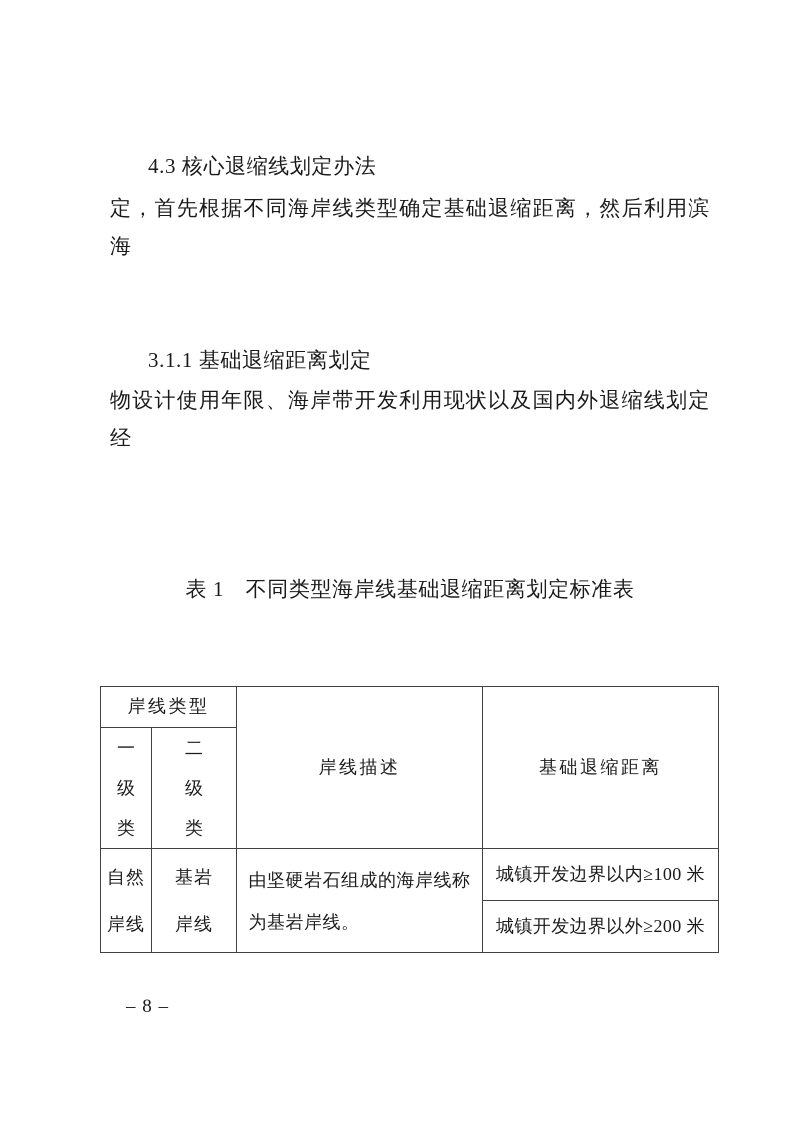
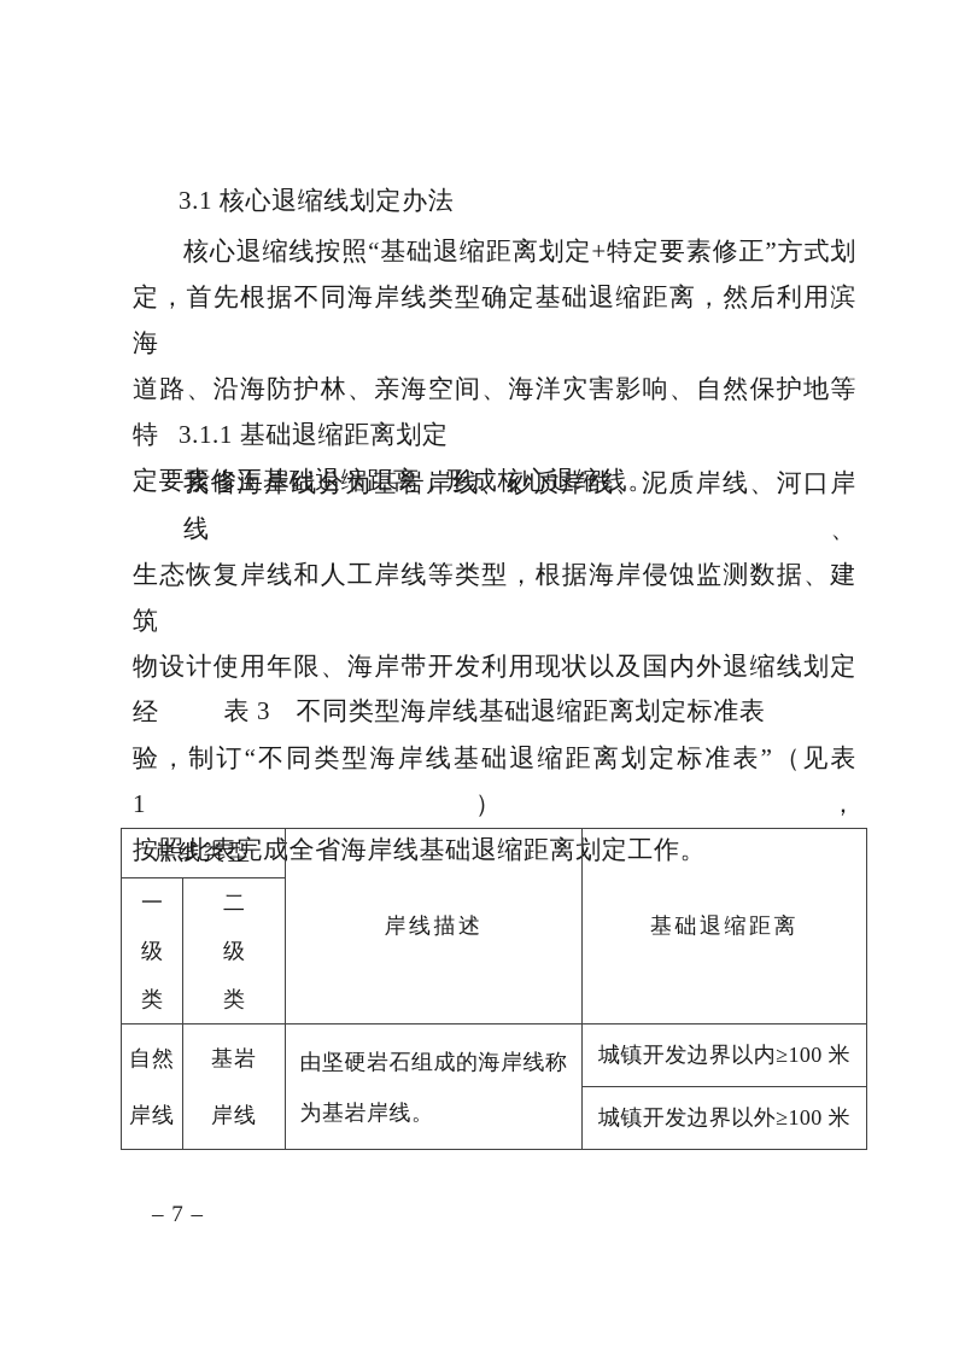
- 4.3 核心退缩线划定办法
+ 3.1 核心退缩线划定办法
+ 核心退缩线按照“基础退缩距离划定+特定要素修正”方式划
  定，首先根据不同海岸线类型确定基础退缩距离，然后利用滨海
+ 道路、沿海防护林、亲海空间、海洋灾害影响、自然保护地等特
+ 定要素修正基础退缩距离，形成核心退缩线。
  3.1.1 基础退缩距离划定
+ 我省海岸线分为基岩岸线、砂质岸线、泥质岸线、河口岸线、
+ 生态恢复岸线和人工岸线等类型，根据海岸侵蚀监测数据、建筑
  物设计使用年限、海岸带开发利用现状以及国内外退缩线划定经
+ 验，制订“不同类型海岸线基础退缩距离划定标准表”（见表 1），
+ 按照此表完成全省海岸线基础退缩距离划定工作。
- 表 1 不同类型海岸线基础退缩距离划定标准表
+ 表 3 不同类型海岸线基础退缩距离划定标准表
  岸线类型	岸线描述	基础退缩距离
  一级类	二级类
  自然岸线	基岩岸线	由坚硬岩石组成的海岸线称为基岩岸线。	城镇开发边界以内≥100 米
- 城镇开发边界以外≥200 米
+ 城镇开发边界以外≥100 米
- – 8 –
+ – 7 –
